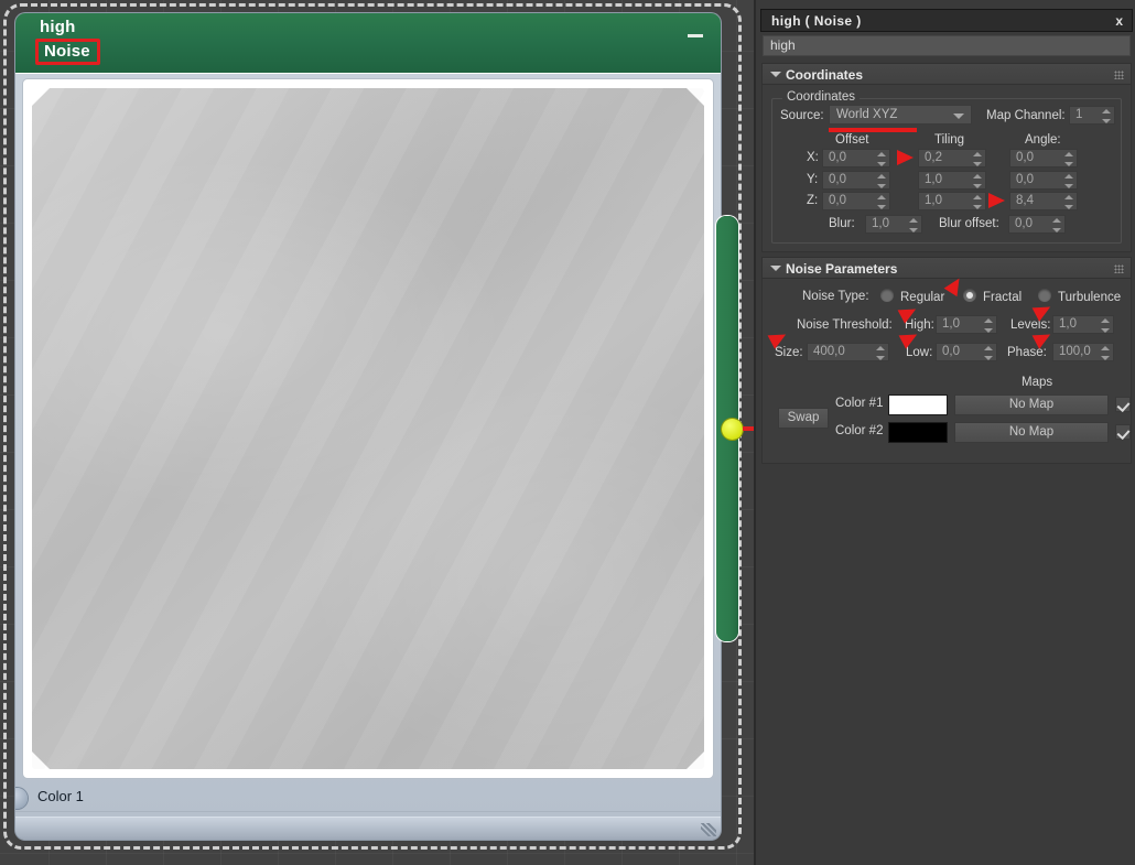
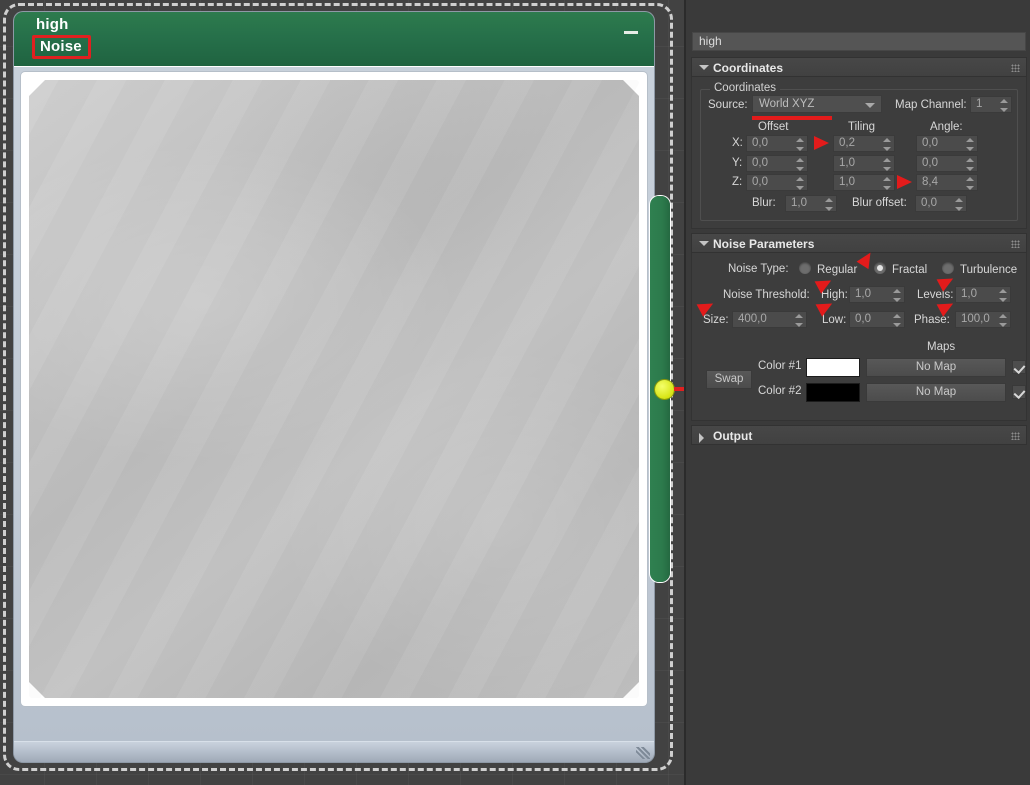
  high
  Noise
- Color 1
- high ( Noise )
- x
  high
  Coordinates
  Coordinates
  Source:
  World XYZ
  Map Channel:
  1
  Offset
  Tiling
  Angle:
  X:
  0,0
  0,2
  0,0
  Y:
  0,0
  1,0
  0,0
  Z:
  0,0
  1,0
  8,4
  Blur:
  1,0
  Blur offset:
  0,0
  Noise Parameters
  Noise Type:
  Regular
  Fractal
  Turbulence
  Noise Threshold:
  High:
  1,0
  Levels:
  1,0
  Size:
  400,0
  Low:
  0,0
  Phase:
  100,0
  Maps
  Swap
  Color #1
  No Map
  Color #2
  No Map
+ Output
